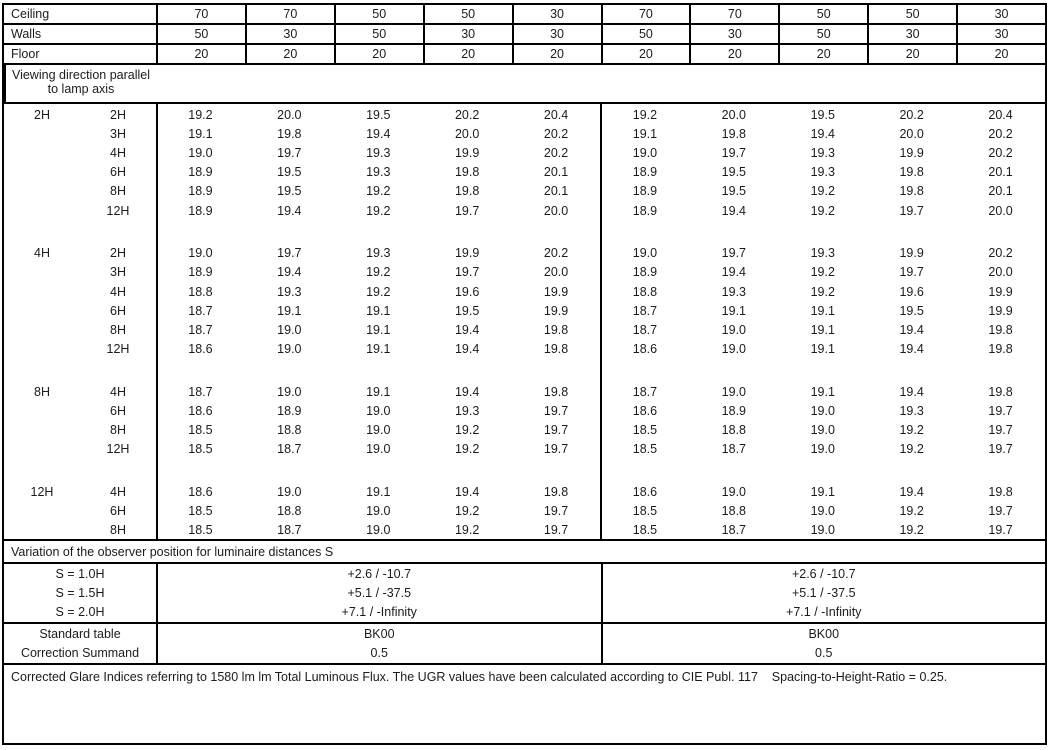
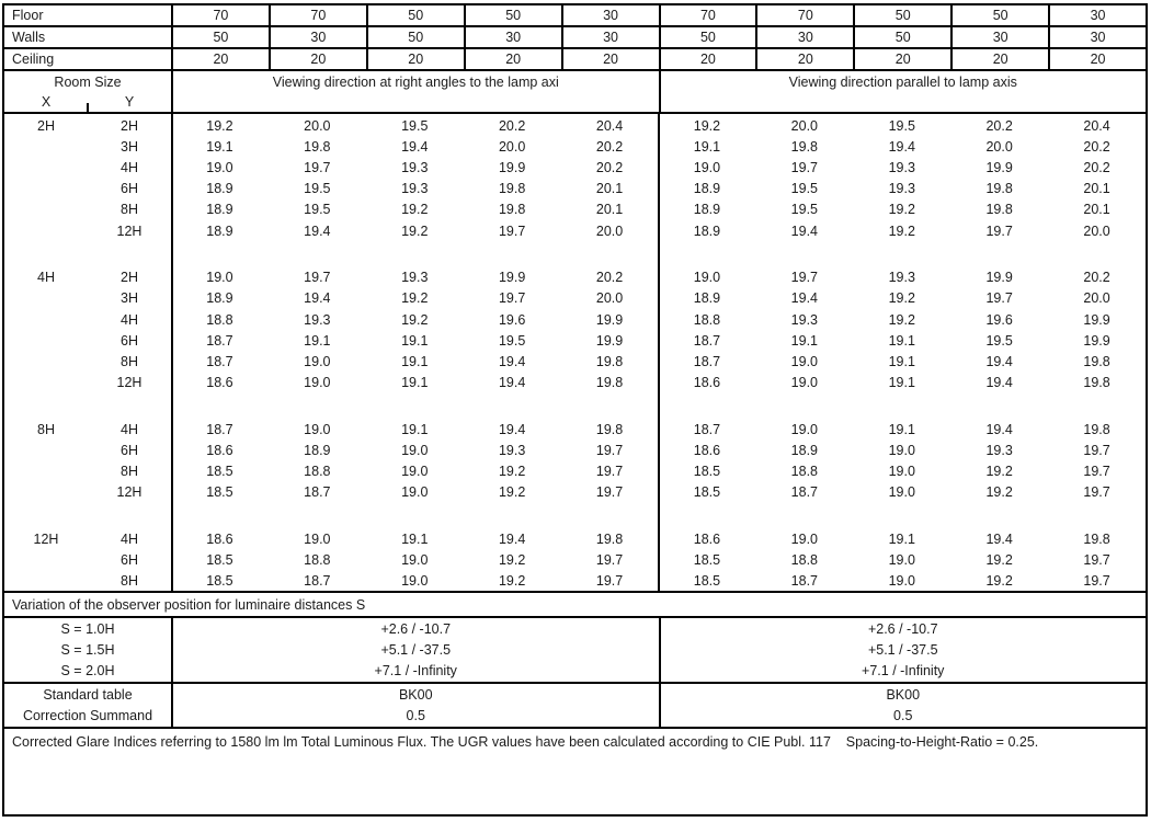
- Ceiling
+ Floor
  70
  70
  50
  50
  30
  70
  70
  50
  50
  30
  Walls
  50
  30
  50
  30
  30
  50
  30
  50
  30
  30
- Floor
+ Ceiling
  20
  20
  20
  20
  20
  20
  20
  20
  20
  20
+ Room Size
+ X
+ Y
+ Viewing direction at right angles to the lamp axi
  Viewing direction parallel to lamp axis
  2H
  2H
  19.2
  20.0
  19.5
  20.2
  20.4
  19.2
  20.0
  19.5
  20.2
  20.4
  3H
  19.1
  19.8
  19.4
  20.0
  20.2
  19.1
  19.8
  19.4
  20.0
  20.2
  4H
  19.0
  19.7
  19.3
  19.9
  20.2
  19.0
  19.7
  19.3
  19.9
  20.2
  6H
  18.9
  19.5
  19.3
  19.8
  20.1
  18.9
  19.5
  19.3
  19.8
  20.1
  8H
  18.9
  19.5
  19.2
  19.8
  20.1
  18.9
  19.5
  19.2
  19.8
  20.1
  12H
  18.9
  19.4
  19.2
  19.7
  20.0
  18.9
  19.4
  19.2
  19.7
  20.0
  4H
  2H
  19.0
  19.7
  19.3
  19.9
  20.2
  19.0
  19.7
  19.3
  19.9
  20.2
  3H
  18.9
  19.4
  19.2
  19.7
  20.0
  18.9
  19.4
  19.2
  19.7
  20.0
  4H
  18.8
  19.3
  19.2
  19.6
  19.9
  18.8
  19.3
  19.2
  19.6
  19.9
  6H
  18.7
  19.1
  19.1
  19.5
  19.9
  18.7
  19.1
  19.1
  19.5
  19.9
  8H
  18.7
  19.0
  19.1
  19.4
  19.8
  18.7
  19.0
  19.1
  19.4
  19.8
  12H
  18.6
  19.0
  19.1
  19.4
  19.8
  18.6
  19.0
  19.1
  19.4
  19.8
  8H
  4H
  18.7
  19.0
  19.1
  19.4
  19.8
  18.7
  19.0
  19.1
  19.4
  19.8
  6H
  18.6
  18.9
  19.0
  19.3
  19.7
  18.6
  18.9
  19.0
  19.3
  19.7
  8H
  18.5
  18.8
  19.0
  19.2
  19.7
  18.5
  18.8
  19.0
  19.2
  19.7
  12H
  18.5
  18.7
  19.0
  19.2
  19.7
  18.5
  18.7
  19.0
  19.2
  19.7
  12H
  4H
  18.6
  19.0
  19.1
  19.4
  19.8
  18.6
  19.0
  19.1
  19.4
  19.8
  6H
  18.5
  18.8
  19.0
  19.2
  19.7
  18.5
  18.8
  19.0
  19.2
  19.7
  8H
  18.5
  18.7
  19.0
  19.2
  19.7
  18.5
  18.7
  19.0
  19.2
  19.7
  Variation of the observer position for luminaire distances S
  S = 1.0H
  +2.6 / -10.7
  +2.6 / -10.7
  S = 1.5H
  +5.1 / -37.5
  +5.1 / -37.5
  S = 2.0H
  +7.1 / -Infinity
  +7.1 / -Infinity
  Standard table
  BK00
  BK00
  Correction Summand
  0.5
  0.5
  Corrected Glare Indices referring to 1580 lm lm Total Luminous Flux. The UGR values have been calculated according to CIE Publ. 117 Spacing-to-Height-Ratio = 0.25.
